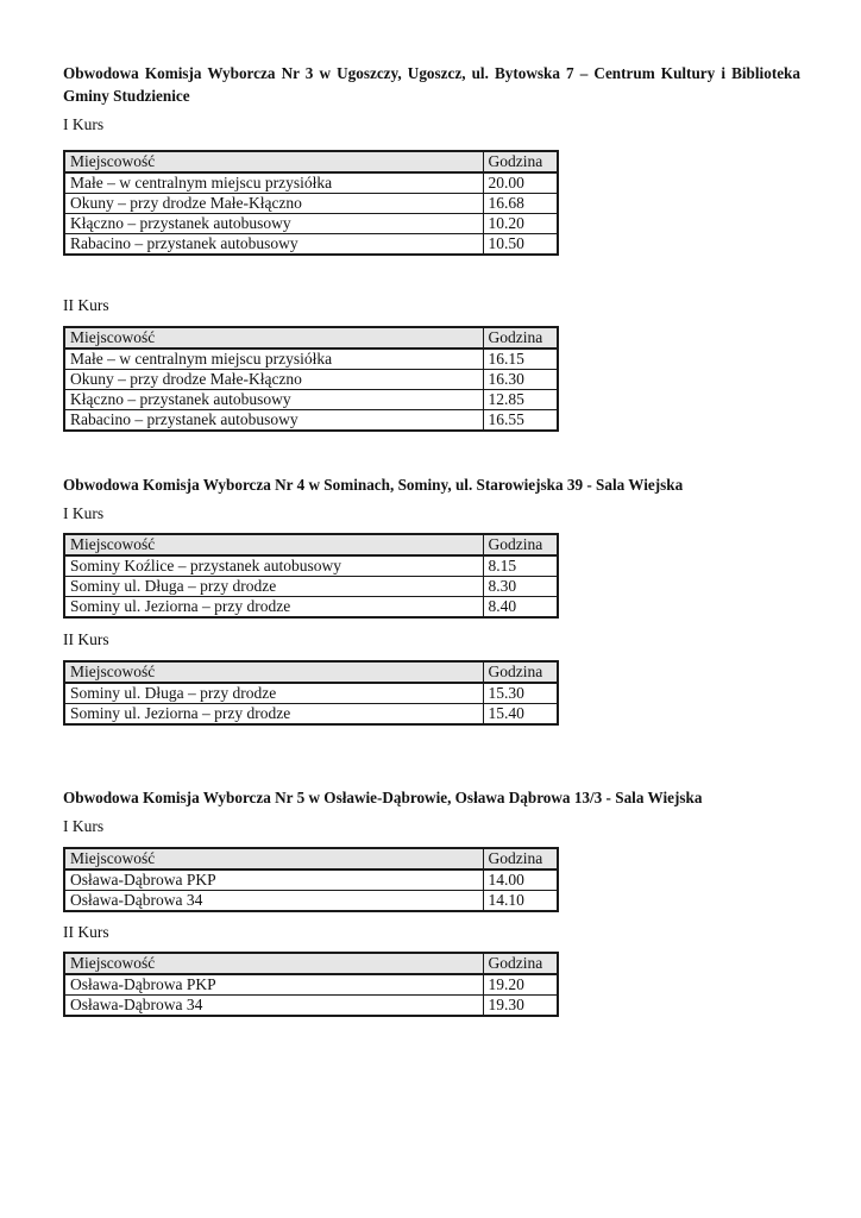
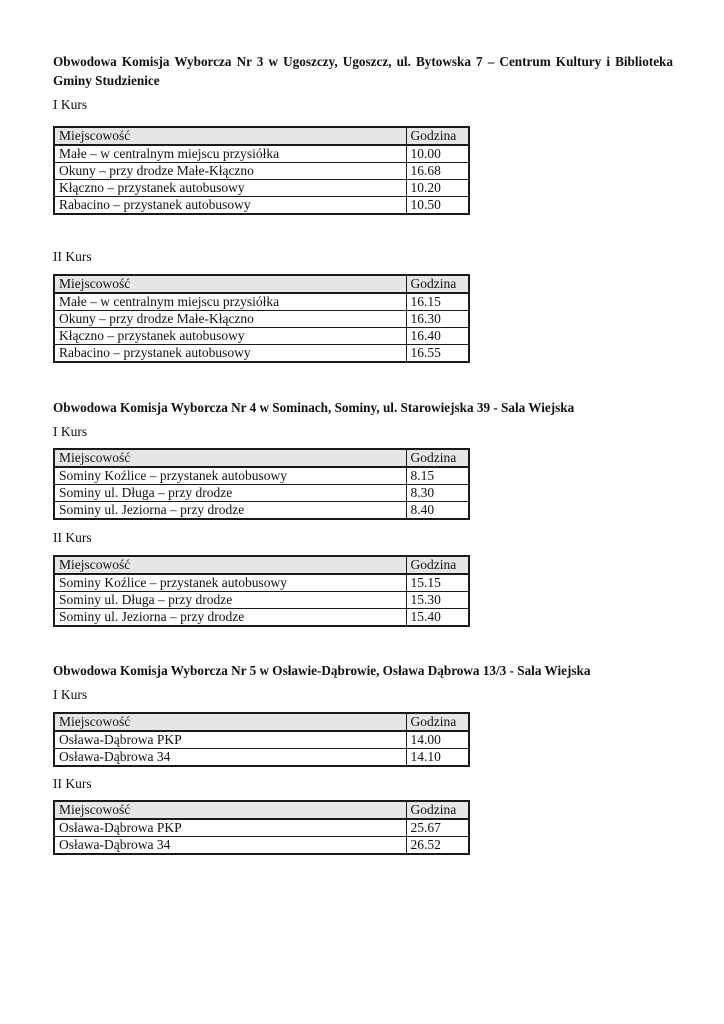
  Obwodowa Komisja Wyborcza Nr 3 w Ugoszczy, Ugoszcz, ul. Bytowska 7 – Centrum Kultury i Biblioteka Gminy Studzienice
  I Kurs
  Miejscowość	Godzina
- Małe – w centralnym miejscu przysiółka	20.00
+ Małe – w centralnym miejscu przysiółka	10.00
  Okuny – przy drodze Małe-Kłączno	16.68
  Kłączno – przystanek autobusowy	10.20
  Rabacino – przystanek autobusowy	10.50
  II Kurs
  Miejscowość	Godzina
  Małe – w centralnym miejscu przysiółka	16.15
  Okuny – przy drodze Małe-Kłączno	16.30
- Kłączno – przystanek autobusowy	12.85
+ Kłączno – przystanek autobusowy	16.40
  Rabacino – przystanek autobusowy	16.55
  Obwodowa Komisja Wyborcza Nr 4 w Sominach, Sominy, ul. Starowiejska 39 - Sala Wiejska
  I Kurs
  Miejscowość	Godzina
  Sominy Koźlice – przystanek autobusowy	8.15
  Sominy ul. Długa – przy drodze	8.30
  Sominy ul. Jeziorna – przy drodze	8.40
  II Kurs
  Miejscowość	Godzina
+ Sominy Koźlice – przystanek autobusowy	15.15
  Sominy ul. Długa – przy drodze	15.30
  Sominy ul. Jeziorna – przy drodze	15.40
  Obwodowa Komisja Wyborcza Nr 5 w Osławie-Dąbrowie, Osława Dąbrowa 13/3 - Sala Wiejska
  I Kurs
  Miejscowość	Godzina
  Osława-Dąbrowa PKP	14.00
  Osława-Dąbrowa 34	14.10
  II Kurs
  Miejscowość	Godzina
- Osława-Dąbrowa PKP	19.20
+ Osława-Dąbrowa PKP	25.67
- Osława-Dąbrowa 34	19.30
+ Osława-Dąbrowa 34	26.52
